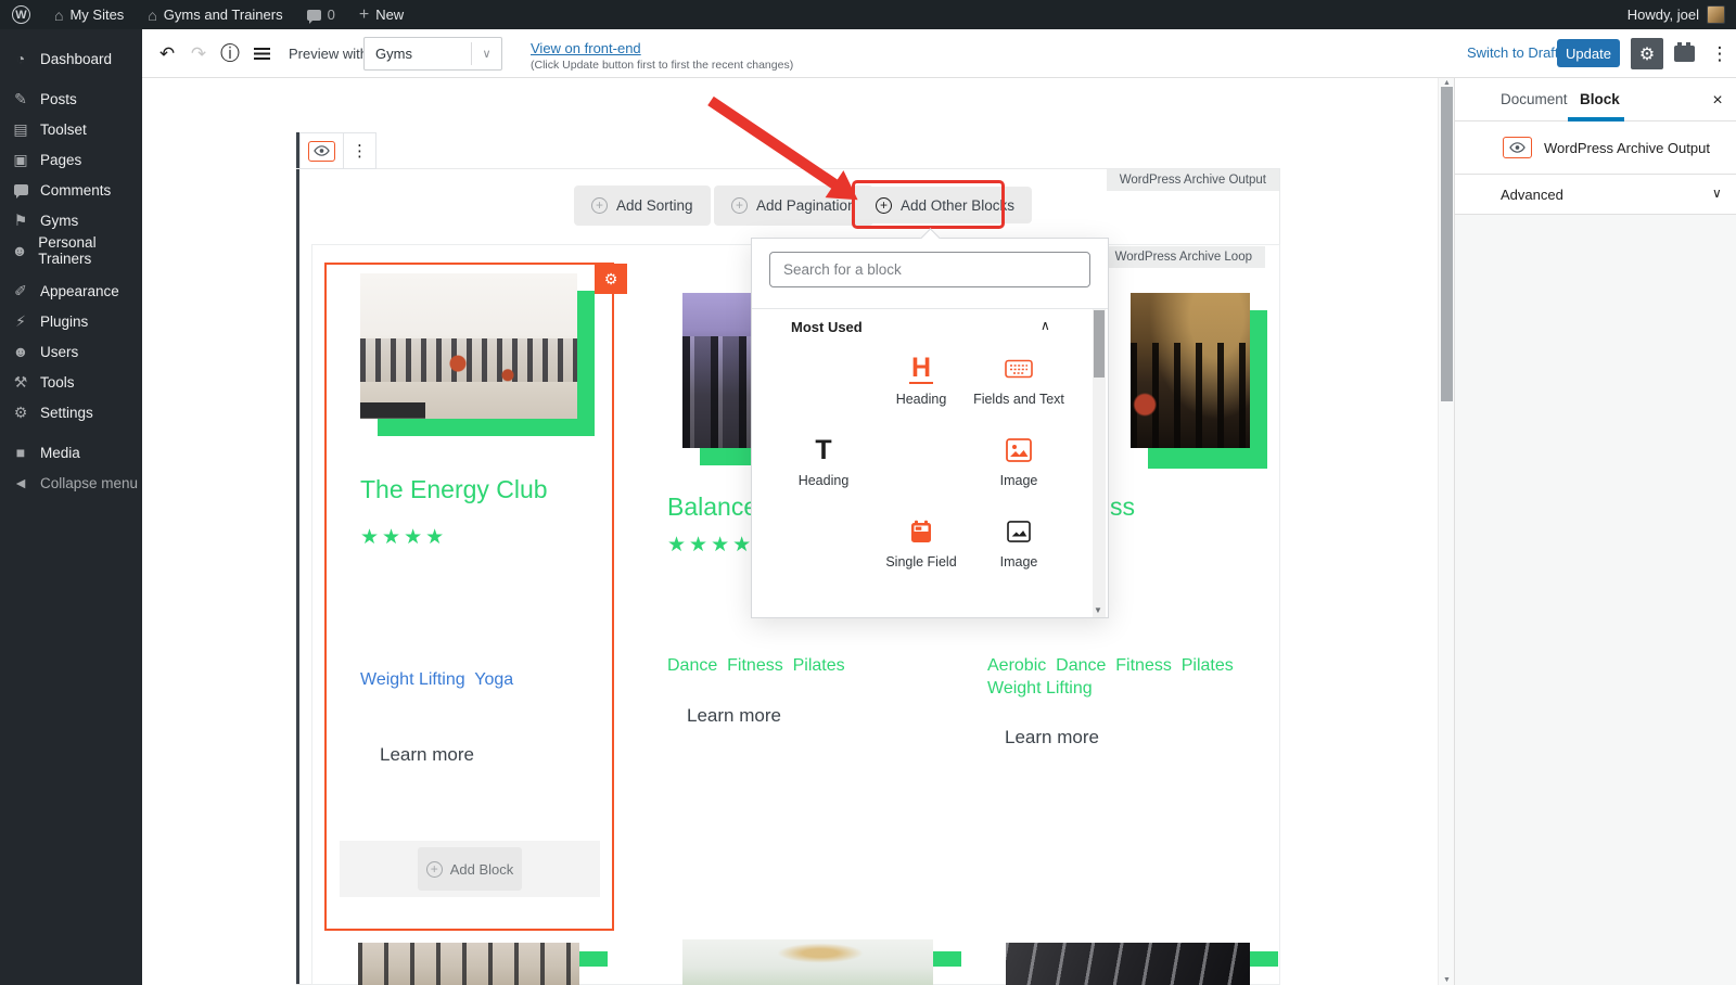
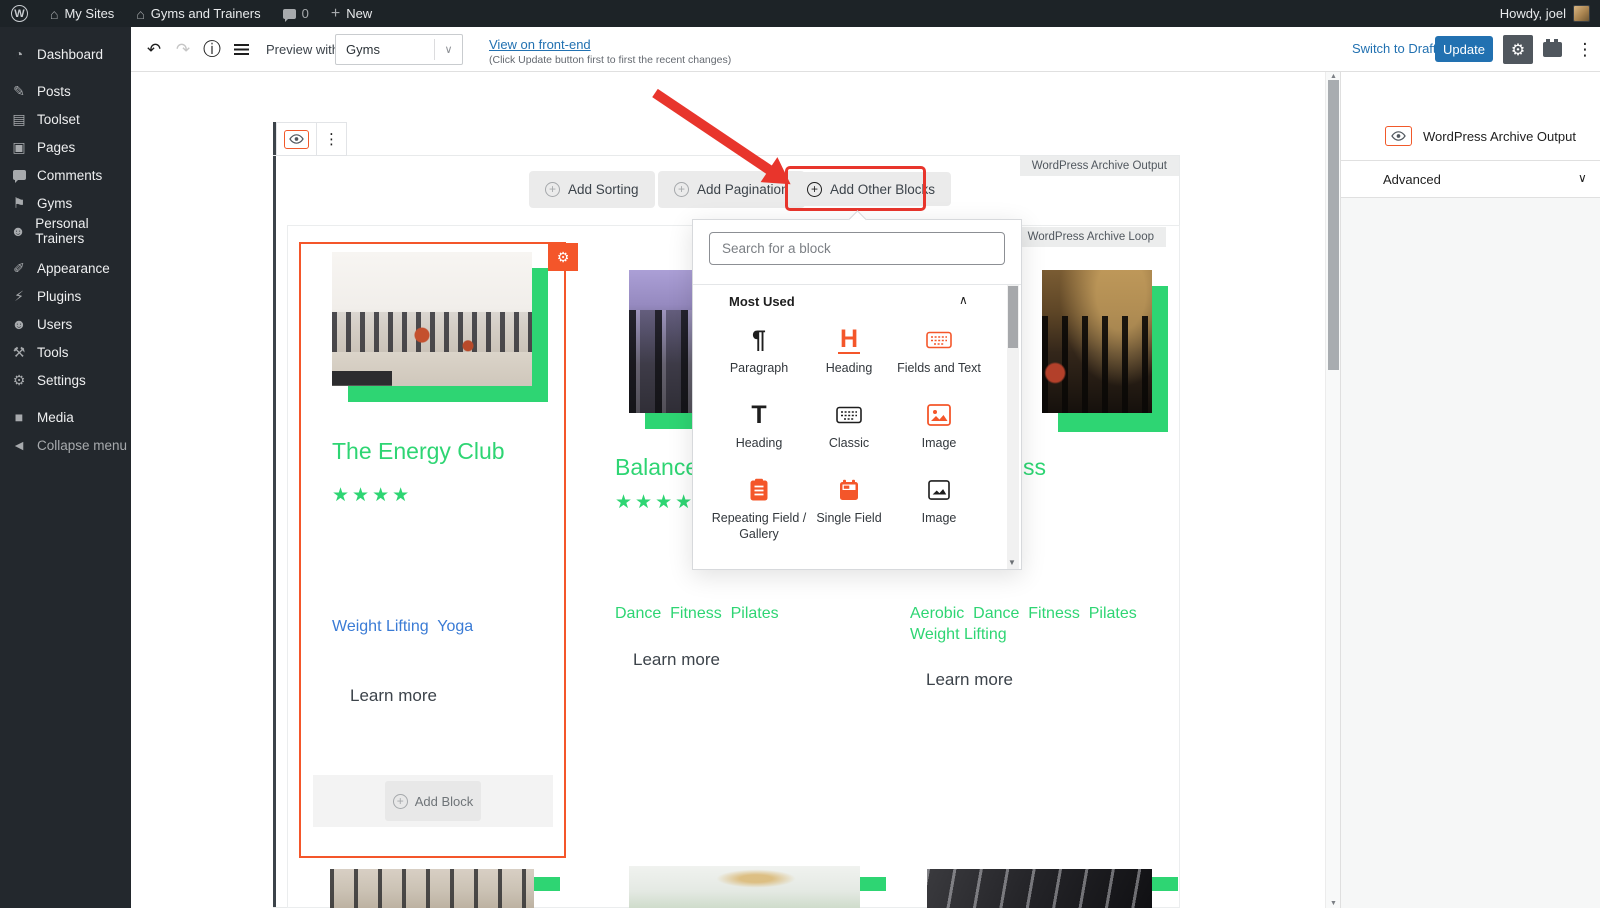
  ⌂
  My Sites
  ⌂
  Gyms and Trainers
  0
  +
  New
  Howdy, joel
  ◔
  Dashboard
  ✎
  Posts
  ▤
  Toolset
  ▣
  Pages
  Comments
  ⚑
  Gyms
  ☻
  Personal Trainers
  ✐
  Appearance
  ⚡
  Plugins
  ☻
  Users
  ⚒
  Tools
  ⚙
  Settings
  ■
  Media
  ◄
  Collapse menu
  ↶
  ↷
  ⓘ
  Preview wit
  Gyms
  ∨
  View on front-end
  (Click Update button first to first the recent changes)
  Switch to Draf
  Update
  ⚙
  ⋮
  ⋮
  WordPress Archive Output
  Add Sorting
  Add Pagination
  Add Other Blocks
  WordPress Archive Loop
  ⚙
  The Energy Club
  ★★★★
  Weight Lifting Yoga
  Learn more
  Add Block
  Balanc
  ★★★★
  Dance Fitness Pilates
  Learn more
  ss
  Aerobic Dance Fitness Pilates
  Weight Lifting
  Learn more
  Search for a block
  Most Used
  ∧
+ ¶
+ Paragraph
  H
  Heading
  Fields and Text
  T
  Heading
+ Classic
  Image
+ Repeating Field / Gallery
  Single Field
  Image
  ▼
- Document
- Block
- ×
  WordPress Archive Output
  Advanced
  ∨
